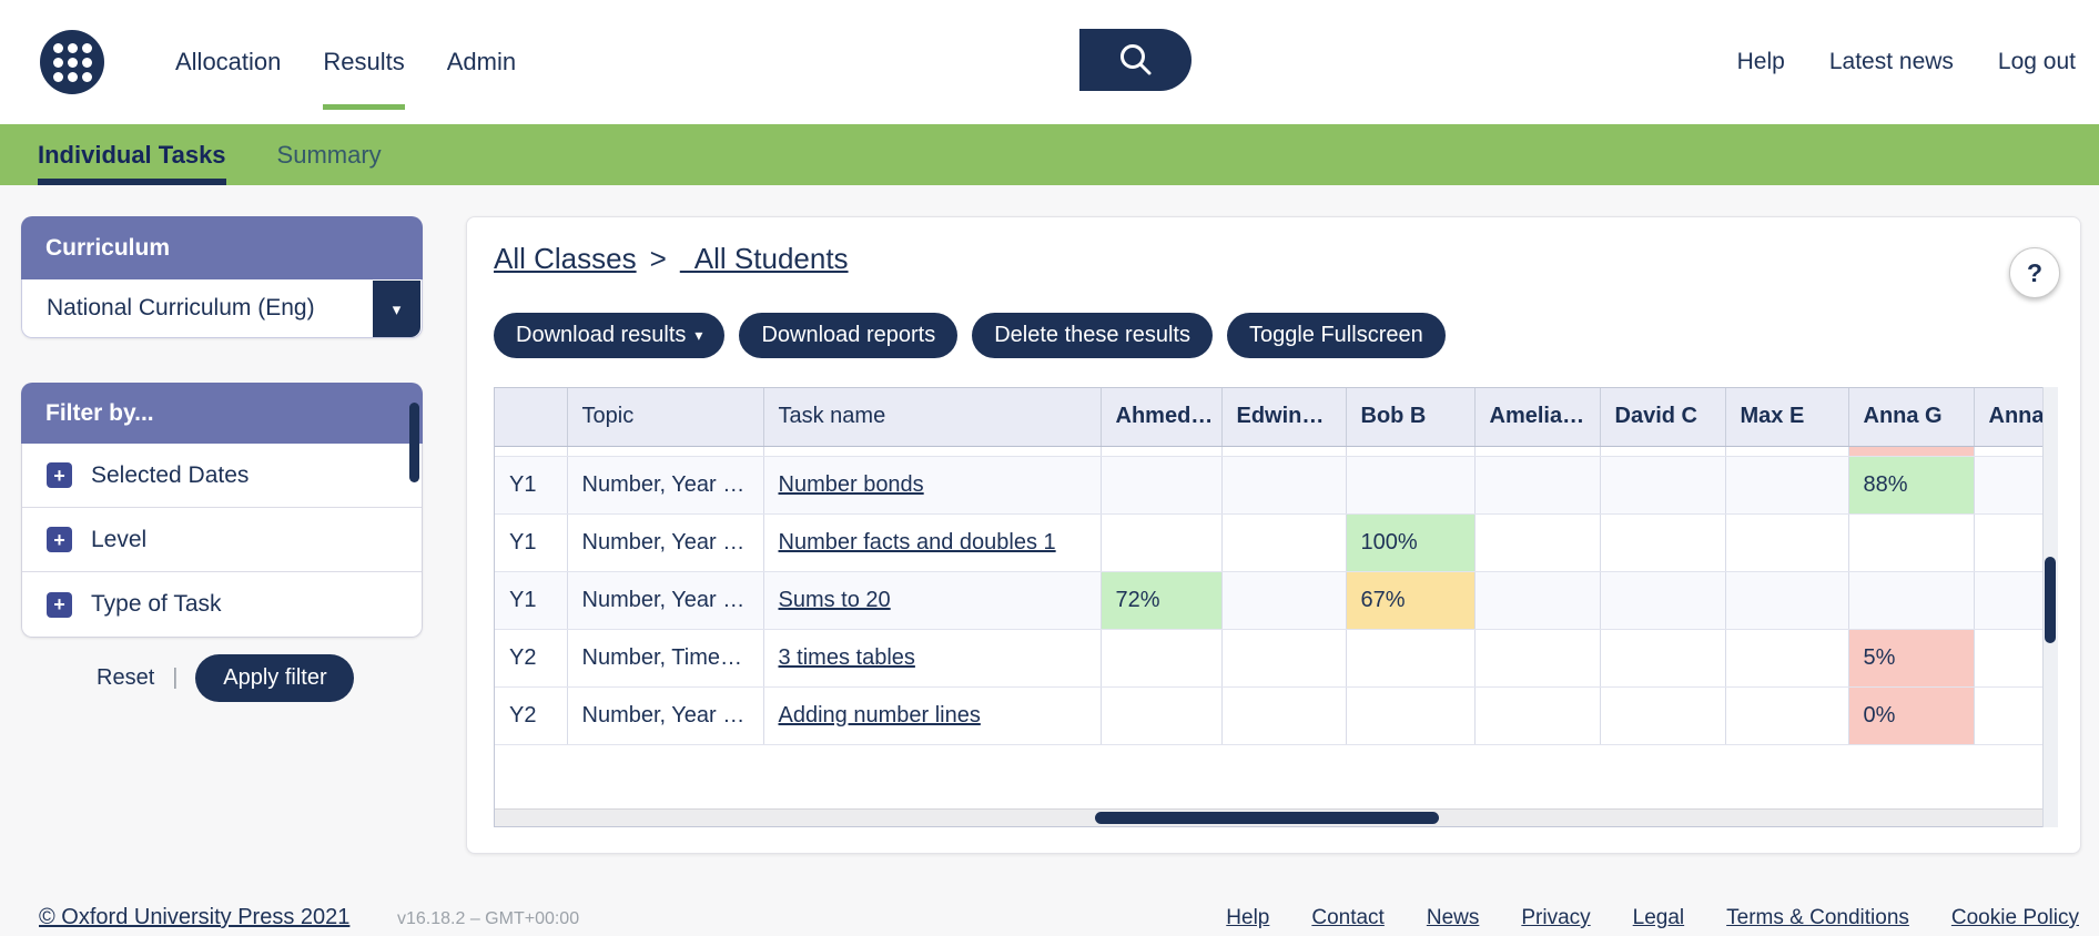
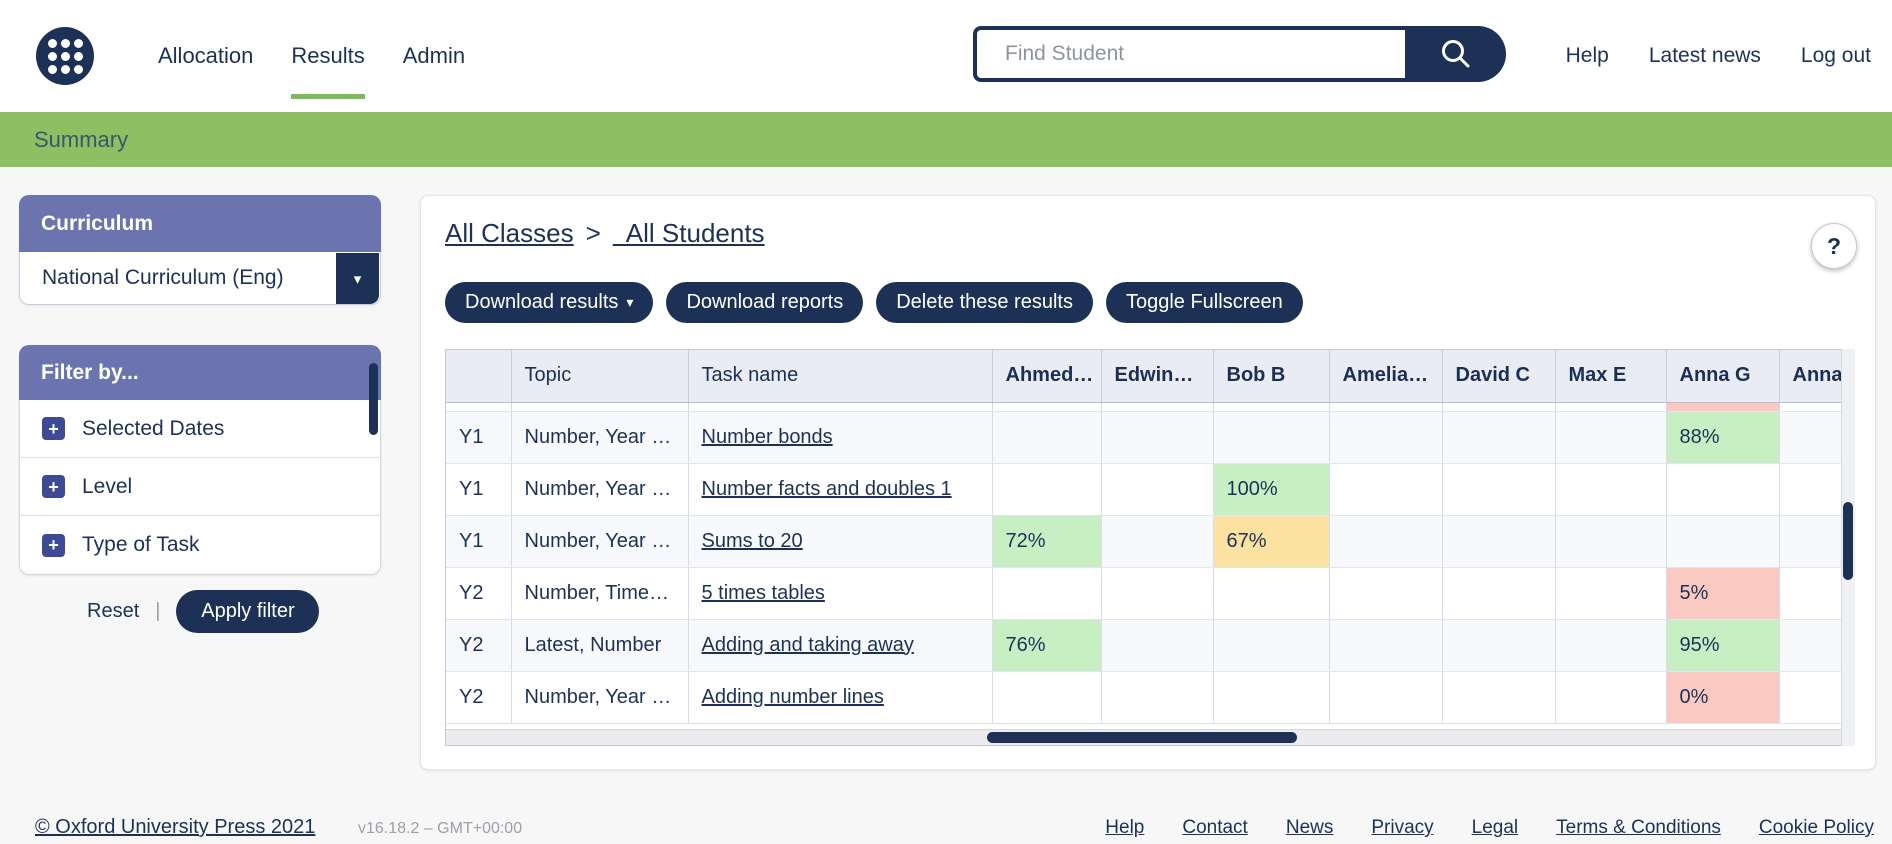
  Allocation
  Results
  Admin
+ Find Student
  Help
  Latest news
  Log out
- Individual Tasks
  Summary
  Curriculum
  National Curriculum (Eng)
  ▾
  Filter by...
  +
  Selected Dates
  +
  Level
  +
  Type of Task
  Reset
  |
  Apply filter
  All Classes
  >
  All Students
  ?
  Download results
  ▾
  Download reports
  Delete these results
  Toggle Fullscreen
  	Topic	Task name	Ahmed…	Edwin…	Bob B	Amelia…	David C	Max E	Anna G	Anna
  Y1	Number, Year …	Number bonds							88%
  Y1	Number, Year …	Number facts and doubles 1			100%
  Y1	Number, Year …	Sums to 20	72%		67%
- Y2	Number, Time…	3 times tables							5%
+ Y2	Number, Time…	5 times tables							5%
+ Y2	Latest, Number	Adding and taking away	76%						95%
  Y2	Number, Year …	Adding number lines							0%
  © Oxford University Press 2021
  v16.18.2 – GMT+00:00
  Help
  Contact
  News
  Privacy
  Legal
  Terms & Conditions
  Cookie Policy
